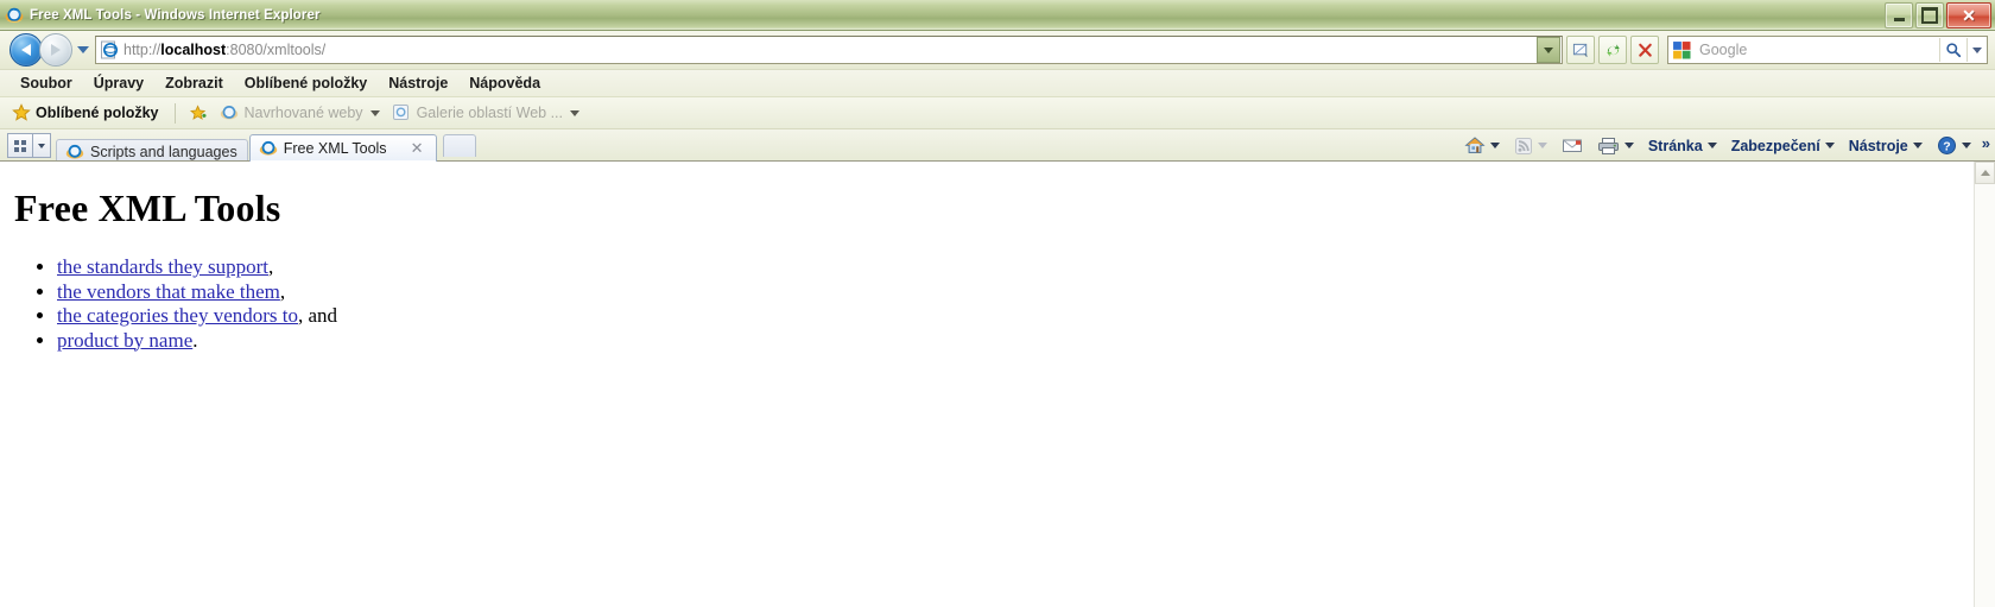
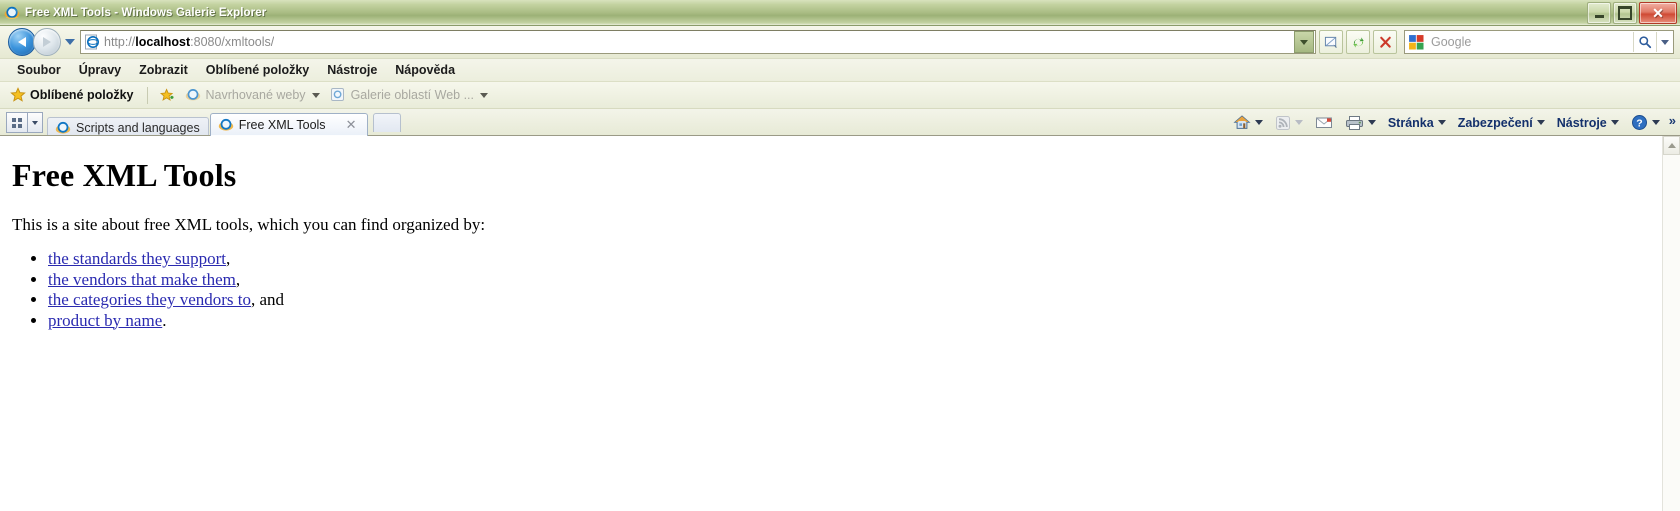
- Free XML Tools - Windows Internet Explorer
+ Free XML Tools - Windows Galerie Explorer
  ✕
  http://localhost:8080/xmltools/
  Google
  Soubor
  Úpravy
  Zobrazit
  Oblíbené položky
  Nástroje
  Nápověda
  Oblíbené položky
  Navrhované weby
  Galerie oblastí Web ...
  Scripts and languages
  Free XML Tools
  ✕
  Stránka
  Zabezpečení
  Nástroje
  ?
  »
  Free XML Tools
+ This is a site about free XML tools, which you can find organized by:
  the standards they support,
  the vendors that make them,
  the categories they vendors to, and
  product by name.
